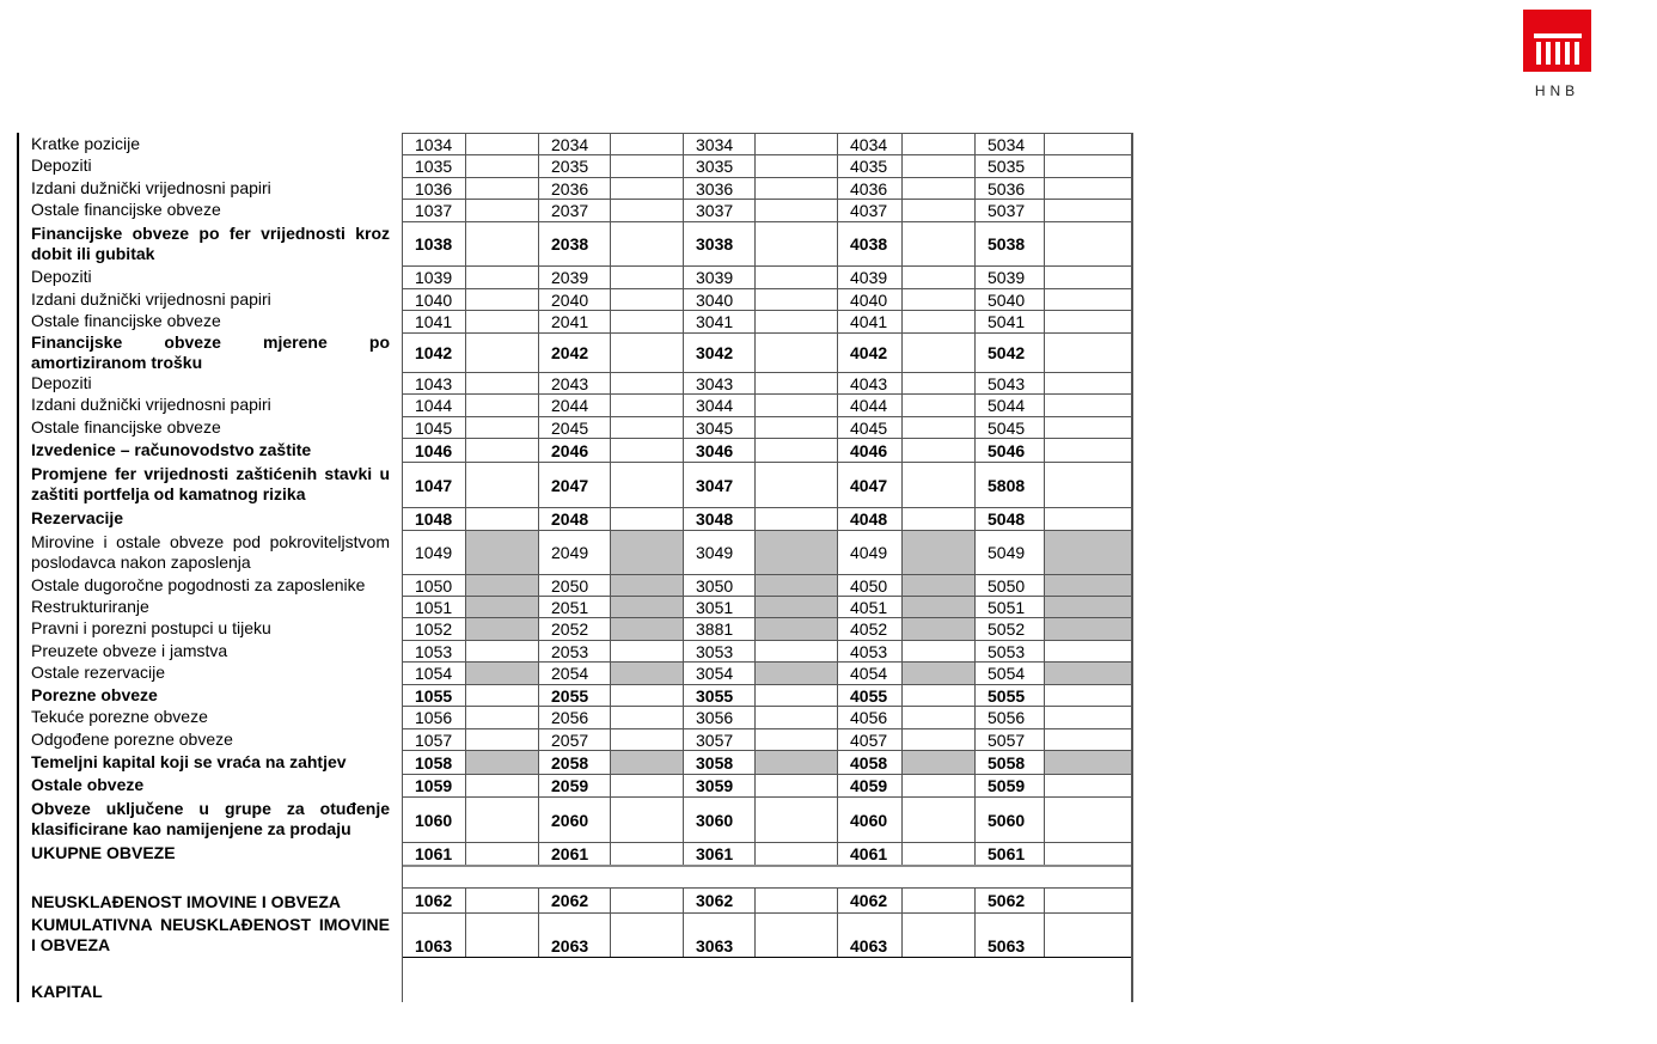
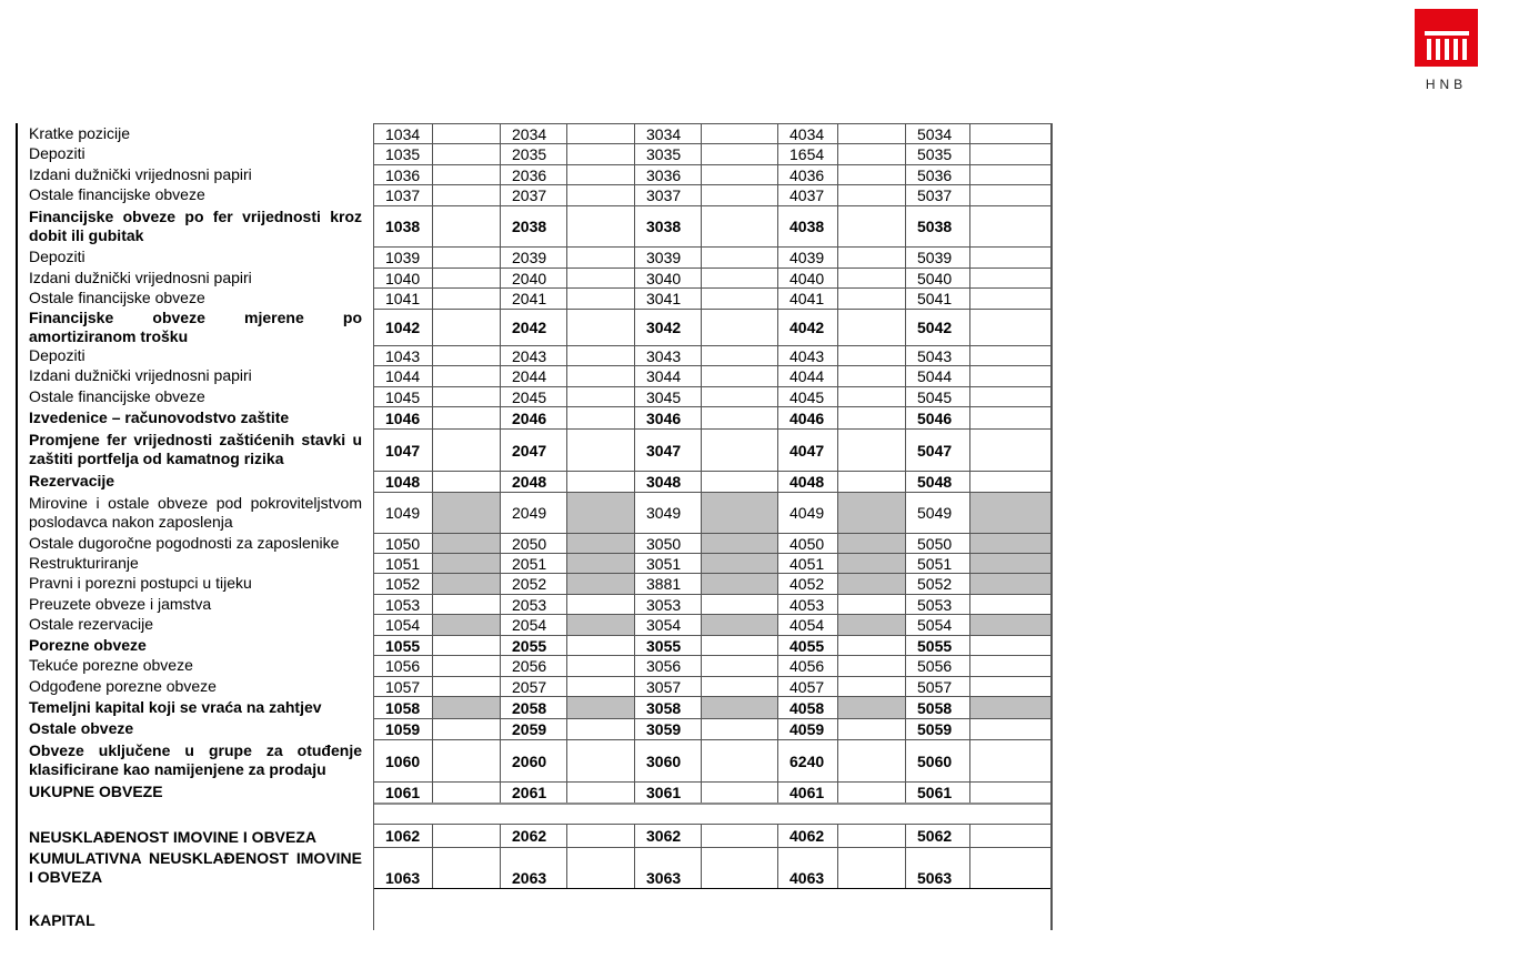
  HNB
  Kratke pozicije
  1034
  2034
  3034
  4034
  5034
  Depoziti
  1035
  2035
  3035
- 4035
+ 1654
  5035
  Izdani dužnički vrijednosni papiri
  1036
  2036
  3036
  4036
  5036
  Ostale financijske obveze
  1037
  2037
  3037
  4037
  5037
  Financijske obveze po fer vrijednosti kroz dobit ili gubitak
  1038
  2038
  3038
  4038
  5038
  Depoziti
  1039
  2039
  3039
  4039
  5039
  Izdani dužnički vrijednosni papiri
  1040
  2040
  3040
  4040
  5040
  Ostale financijske obveze
  1041
  2041
  3041
  4041
  5041
  Financijske obveze mjerene po amortiziranom trošku
  1042
  2042
  3042
  4042
  5042
  Depoziti
  1043
  2043
  3043
  4043
  5043
  Izdani dužnički vrijednosni papiri
  1044
  2044
  3044
  4044
  5044
  Ostale financijske obveze
  1045
  2045
  3045
  4045
  5045
  Izvedenice – računovodstvo zaštite
  1046
  2046
  3046
  4046
  5046
  Promjene fer vrijednosti zaštićenih stavki u zaštiti portfelja od kamatnog rizika
  1047
  2047
  3047
  4047
- 5808
+ 5047
  Rezervacije
  1048
  2048
  3048
  4048
  5048
  Mirovine i ostale obveze pod pokroviteljstvom poslodavca nakon zaposlenja
  1049
  2049
  3049
  4049
  5049
  Ostale dugoročne pogodnosti za zaposlenike
  1050
  2050
  3050
  4050
  5050
  Restrukturiranje
  1051
  2051
  3051
  4051
  5051
  Pravni i porezni postupci u tijeku
  1052
  2052
  3881
  4052
  5052
  Preuzete obveze i jamstva
  1053
  2053
  3053
  4053
  5053
  Ostale rezervacije
  1054
  2054
  3054
  4054
  5054
  Porezne obveze
  1055
  2055
  3055
  4055
  5055
  Tekuće porezne obveze
  1056
  2056
  3056
  4056
  5056
  Odgođene porezne obveze
  1057
  2057
  3057
  4057
  5057
  Temeljni kapital koji se vraća na zahtjev
  1058
  2058
  3058
  4058
  5058
  Ostale obveze
  1059
  2059
  3059
  4059
  5059
  Obveze uključene u grupe za otuđenje klasificirane kao namijenjene za prodaju
  1060
  2060
  3060
- 4060
+ 6240
  5060
  UKUPNE OBVEZE
  1061
  2061
  3061
  4061
  5061
  NEUSKLAĐENOST IMOVINE I OBVEZA
  1062
  2062
  3062
  4062
  5062
  KUMULATIVNA NEUSKLAĐENOST IMOVINE I OBVEZA
  1063
  2063
  3063
  4063
  5063
  KAPITAL
